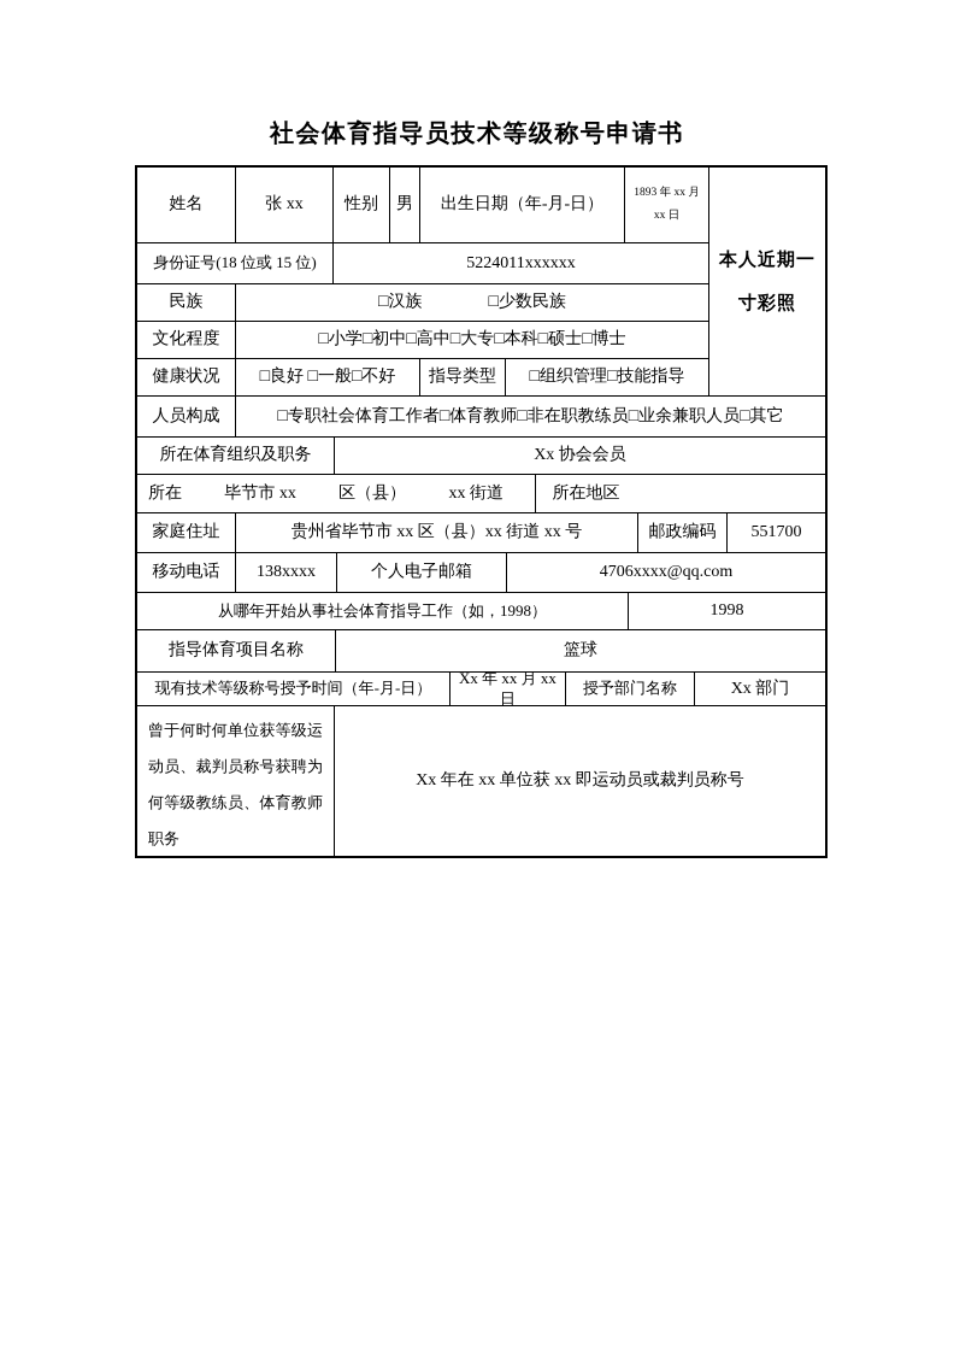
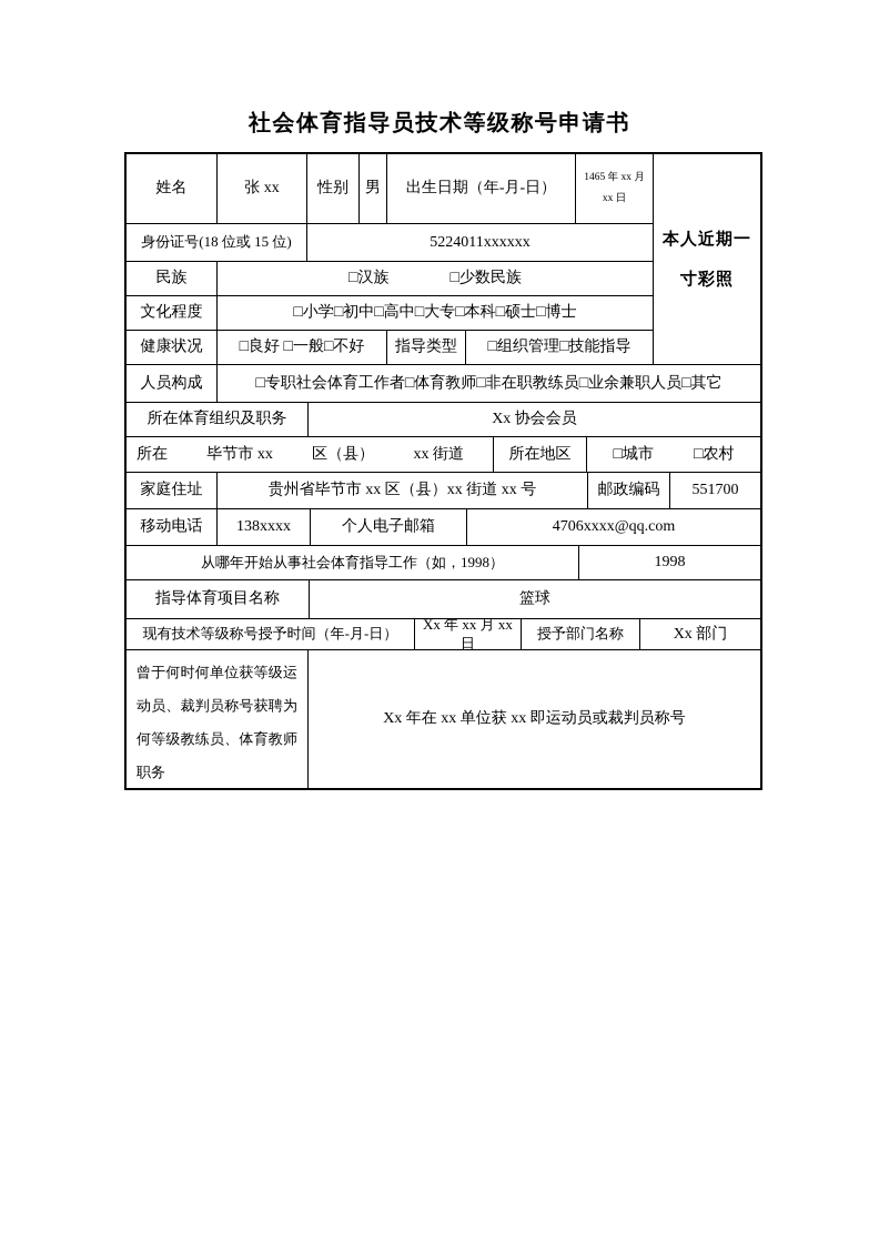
  社会体育指导员技术等级称号申请书
  姓名
  张 xx
  性别
  男
  出生日期（年-月-日）
- 1893 年 xx 月
+ 1465 年 xx 月
  xx 日
  身份证号(18 位或 15 位)
  5224011xxxxxx
  民族
  □汉族
  □少数民族
  文化程度
  □小学□初中□高中□大专□本科□硕士□博士
  健康状况
  □良好 □一般□不好
  指导类型
  □组织管理□技能指导
  本人近期一
  寸彩照
  人员构成
  □专职社会体育工作者□体育教师□非在职教练员□业余兼职人员□其它
  所在体育组织及职务
  Xx 协会会员
  所在
  毕节市 xx
  区（县）
  xx 街道
  所在地区
+ □城市
+ □农村
  家庭住址
  贵州省毕节市 xx 区（县）xx 街道 xx 号
  邮政编码
  551700
  移动电话
  138xxxx
  个人电子邮箱
  4706xxxx@qq.com
  从哪年开始从事社会体育指导工作（如，1998）
  1998
  指导体育项目名称
  篮球
  现有技术等级称号授予时间（年-月-日）
  Xx 年 xx 月 xx 日
  授予部门名称
  Xx 部门
  曾于何时何单位获等级运动员、裁判员称号获聘为何等级教练员、体育教师职务
  Xx 年在 xx 单位获 xx 即运动员或裁判员称号
